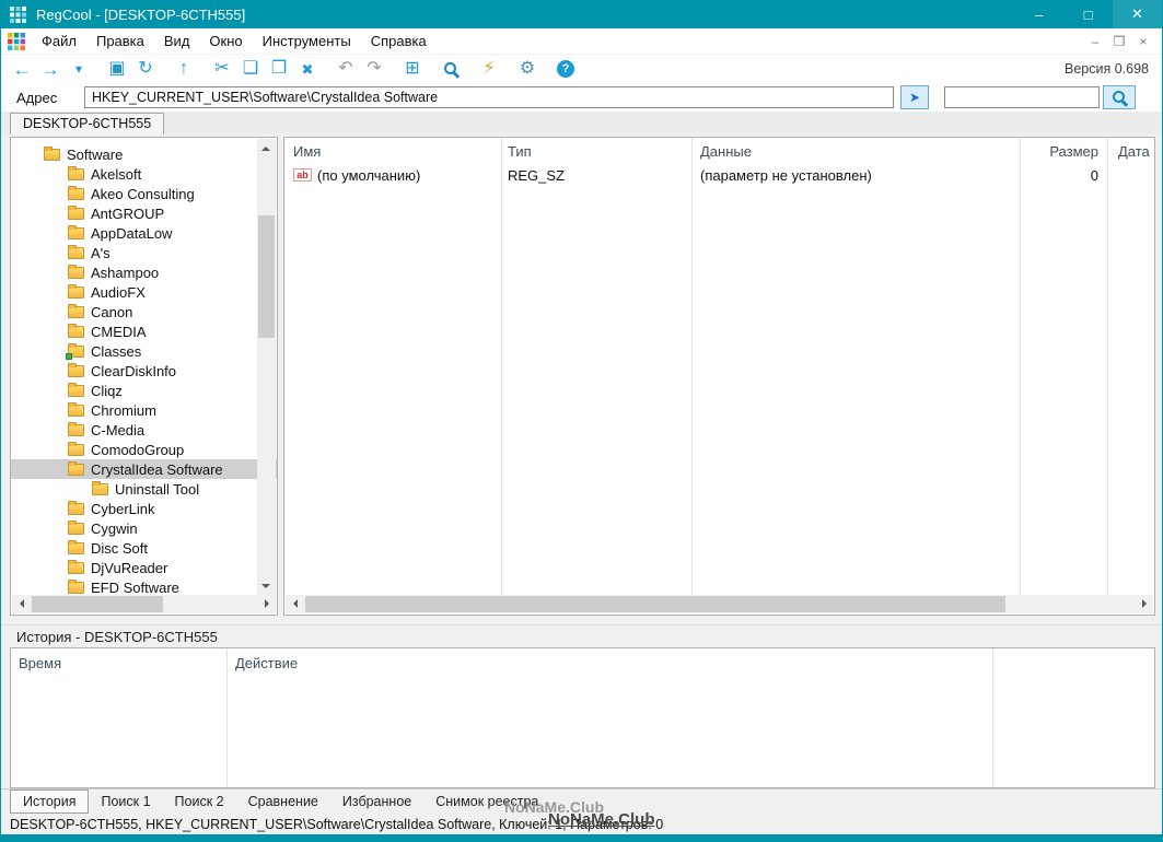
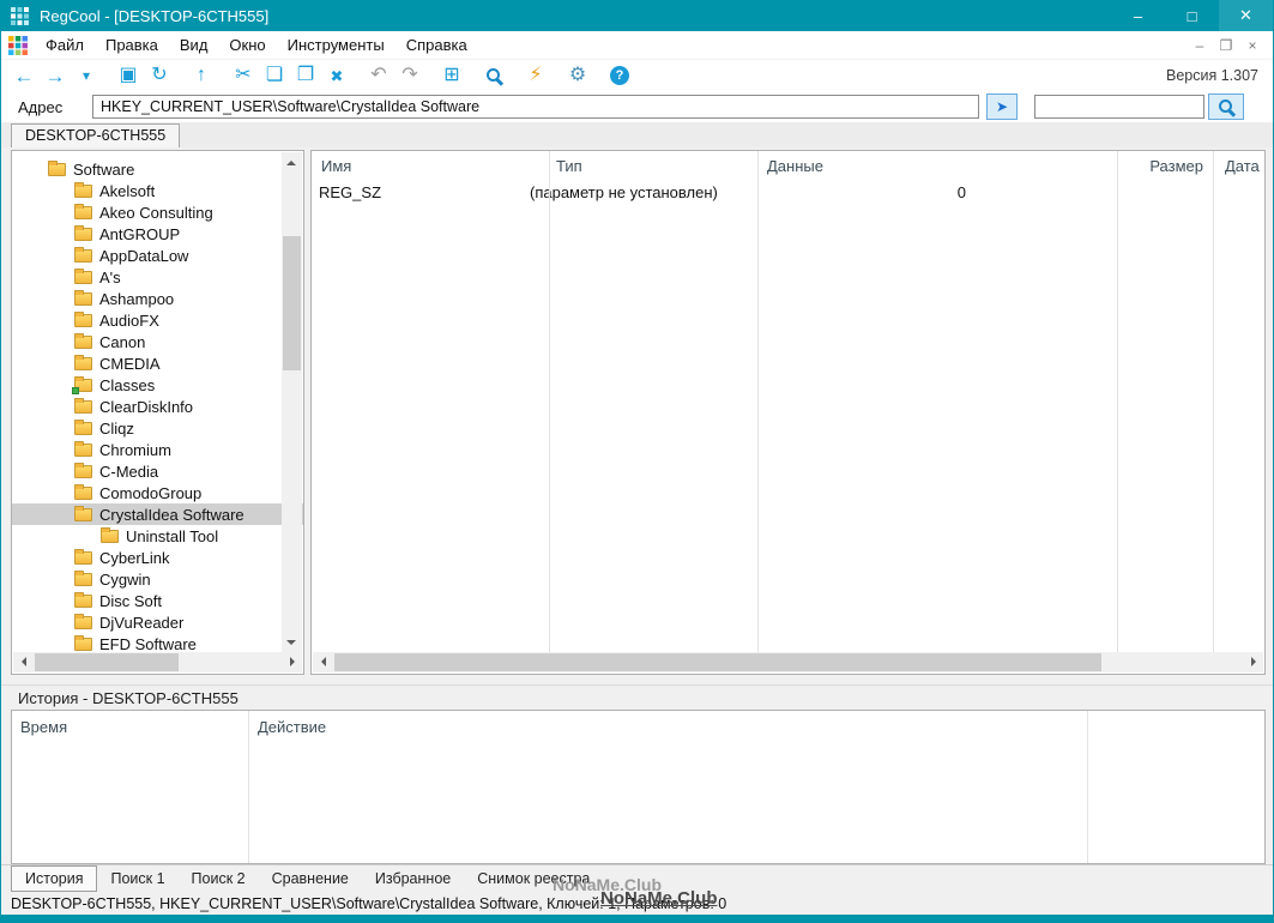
  RegCool - [DESKTOP-6CTH555]
  –
  □
  ✕
  Файл
  Правка
  Вид
  Окно
  Инструменты
  Справка
  –
  ❐
  ×
  ←
  →
  ▾
  ▣
  ↻
  ↑
  ✂
  ❏
  ❐
  ✖
  ↶
  ↷
  ⊞
  ⚡
  ⚙
- Версия 0.698
+ Версия 1.307
  Адрес
  HKEY_CURRENT_USER\Software\CrystalIdea Software
  ➤
  DESKTOP-6CTH555
  Software
  Akelsoft
  Akeo Consulting
  AntGROUP
  AppDataLow
  A's
  Ashampoo
  AudioFX
  Canon
  CMEDIA
  Classes
  ClearDiskInfo
  Cliqz
  Chromium
  C-Media
  ComodoGroup
  CrystalIdea Software
  Uninstall Tool
  CyberLink
  Cygwin
  Disc Soft
  DjVuReader
  EFD Software
  Имя
  Тип
  Данные
  Размер
  Дата
- ab
- (по умолчанию)
  REG_SZ
  (параметр не установлен)
  0
  История - DESKTOP-6CTH555
  Время
  Действие
  История
  Поиск 1
  Поиск 2
  Сравнение
  Избранное
  Снимок реестра
  DESKTOP-6CTH555, HKEY_CURRENT_USER\Software\CrystalIdea Software, Ключей: 1, Параметров: 0
  NoNaMe.Club
  NoNaMe.Club
